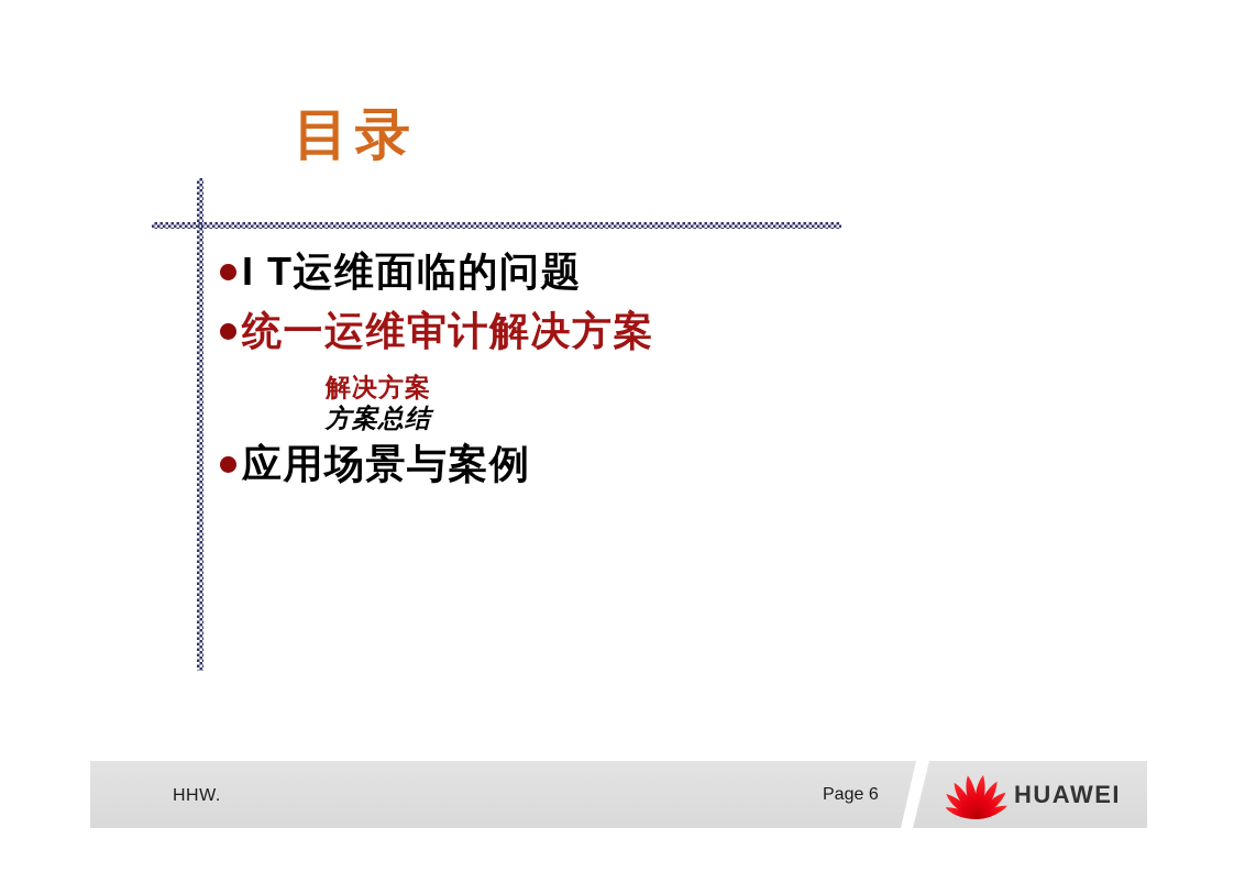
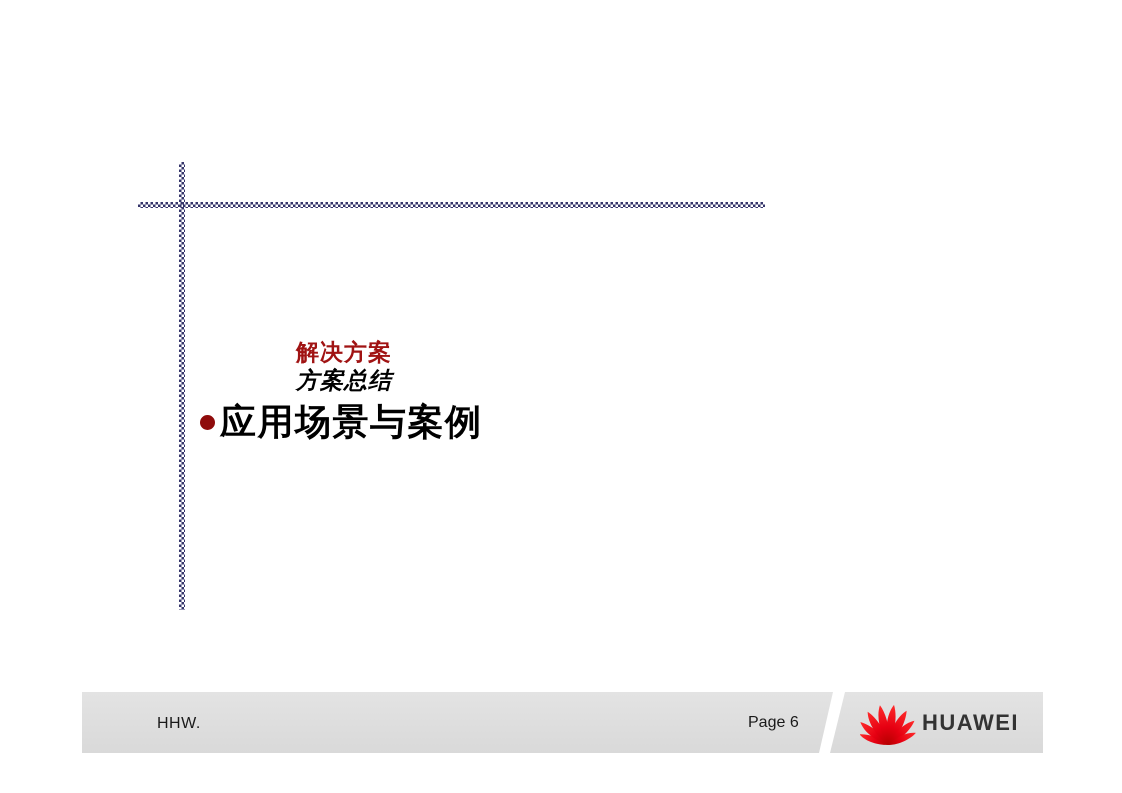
- 目录
- I T运维面临的问题
- 统一运维审计解决方案
  解决方案
  方案总结
  应用场景与案例
  HHW.
  Page 6
  HUAWEI
